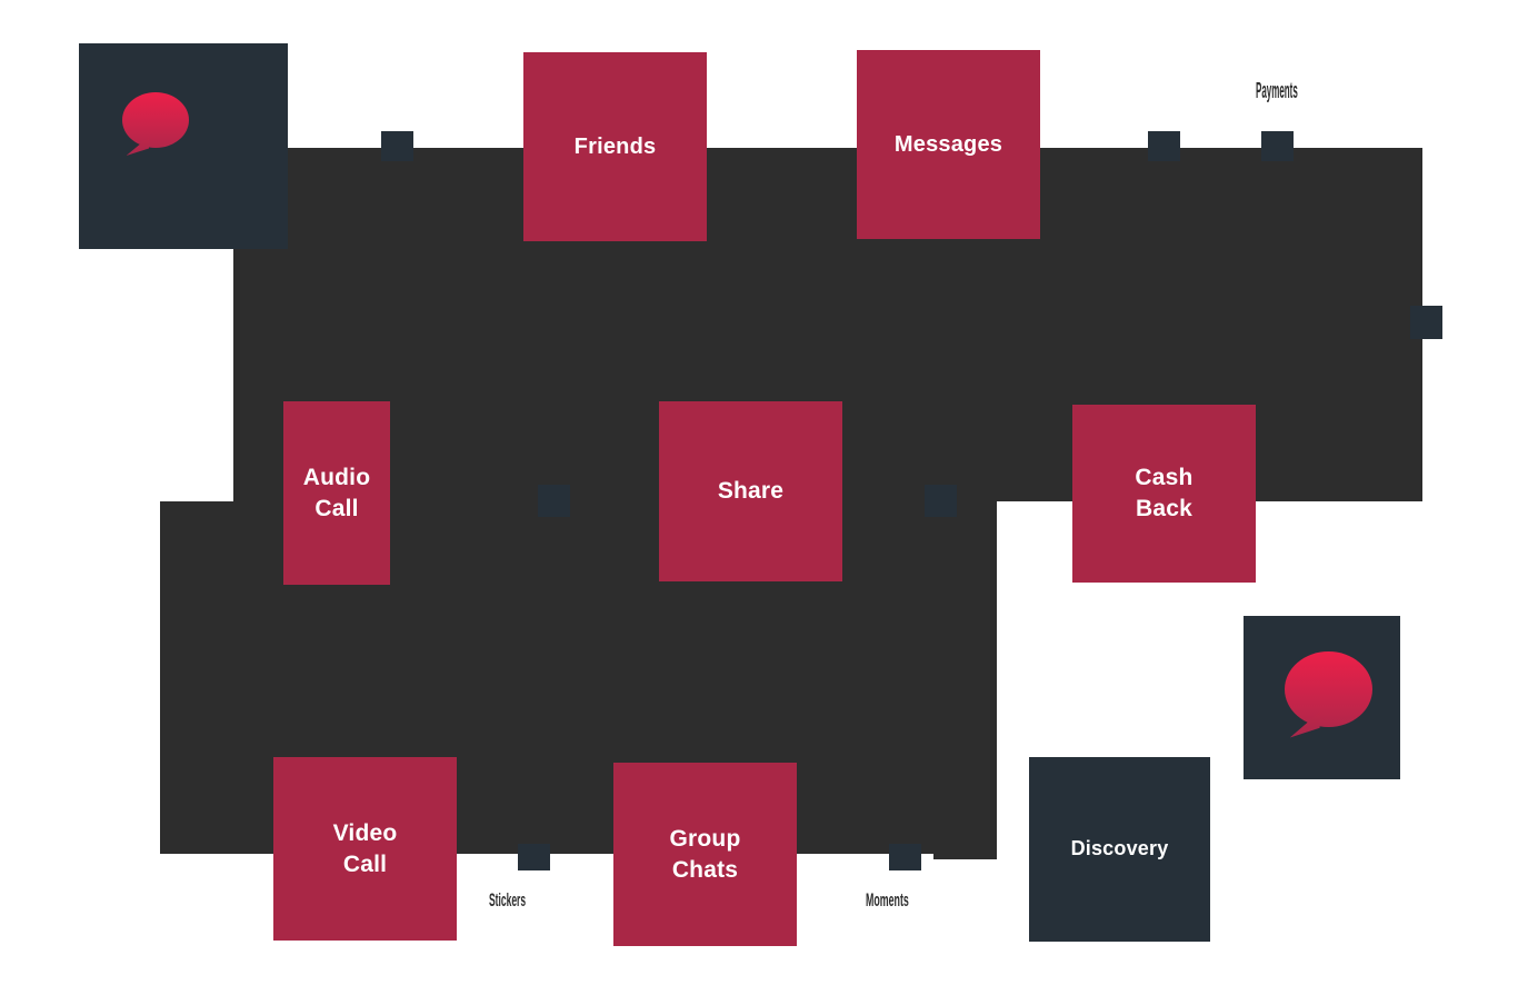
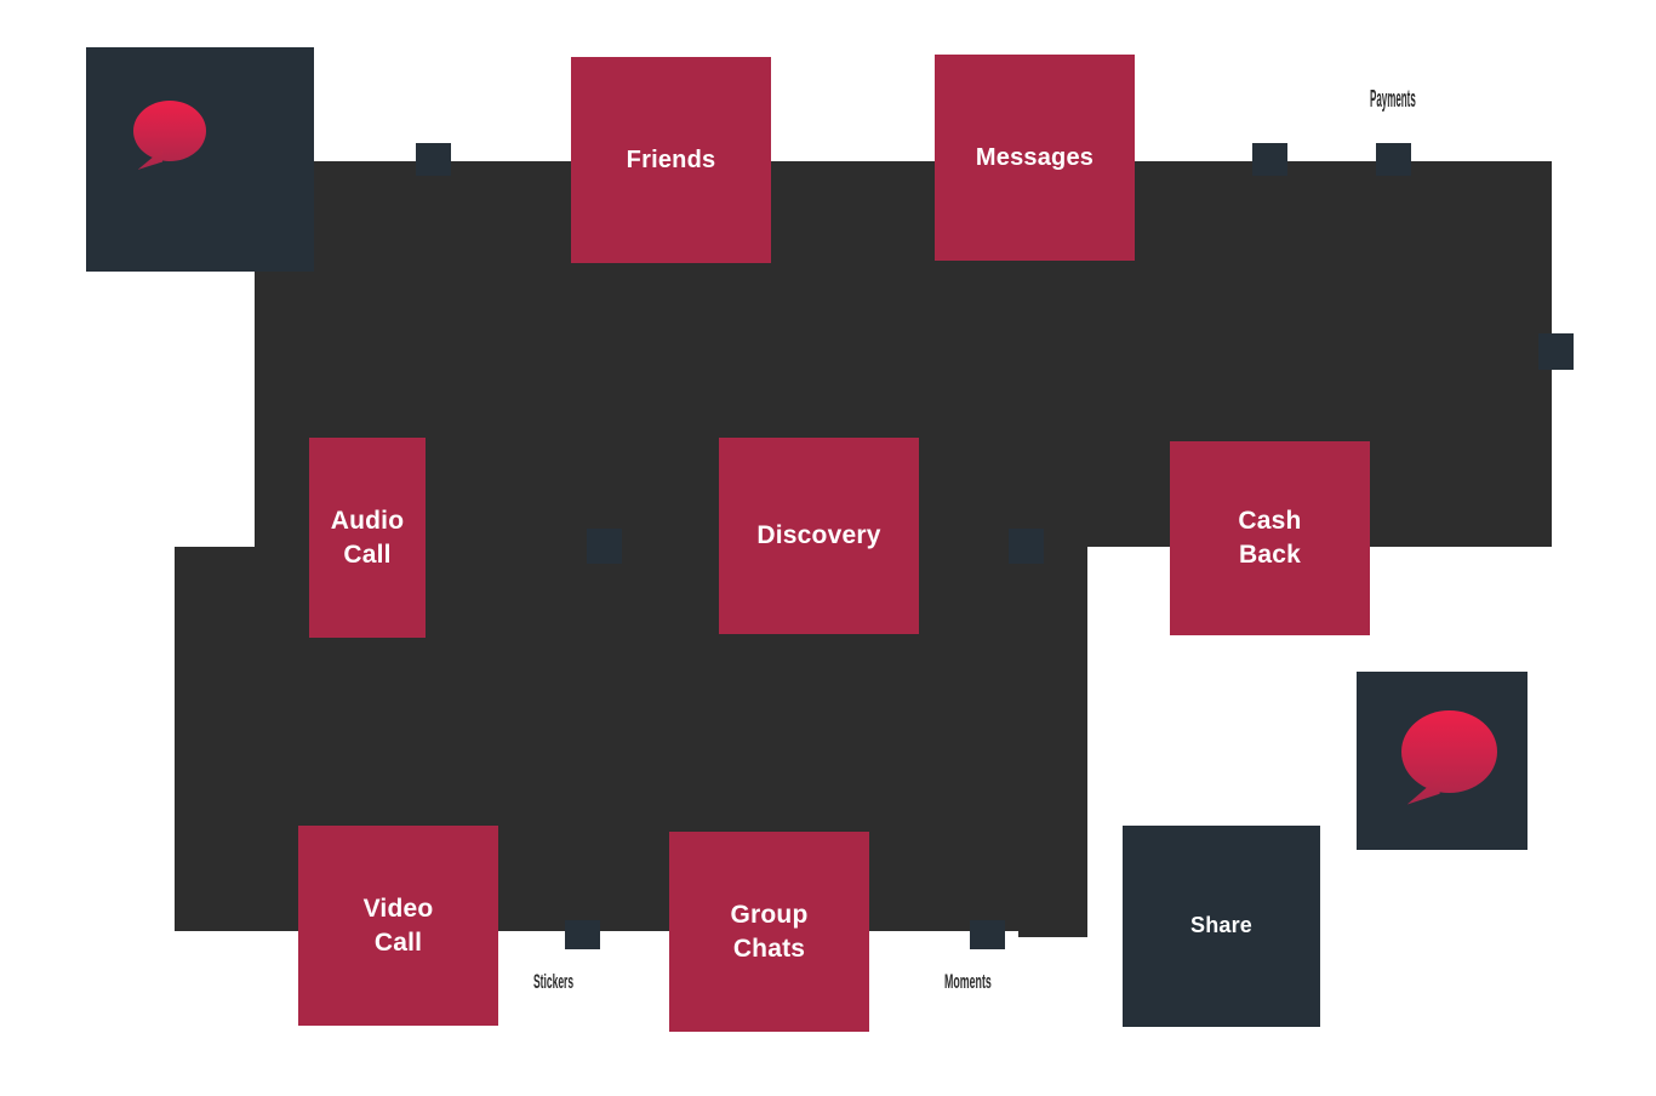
  Friends
  Messages
  Audio Call
- Share
+ Discovery
  Cash Back
  Video Call
  Group Chats
- Discovery
+ Share
  Payments
  Stickers
  Moments
